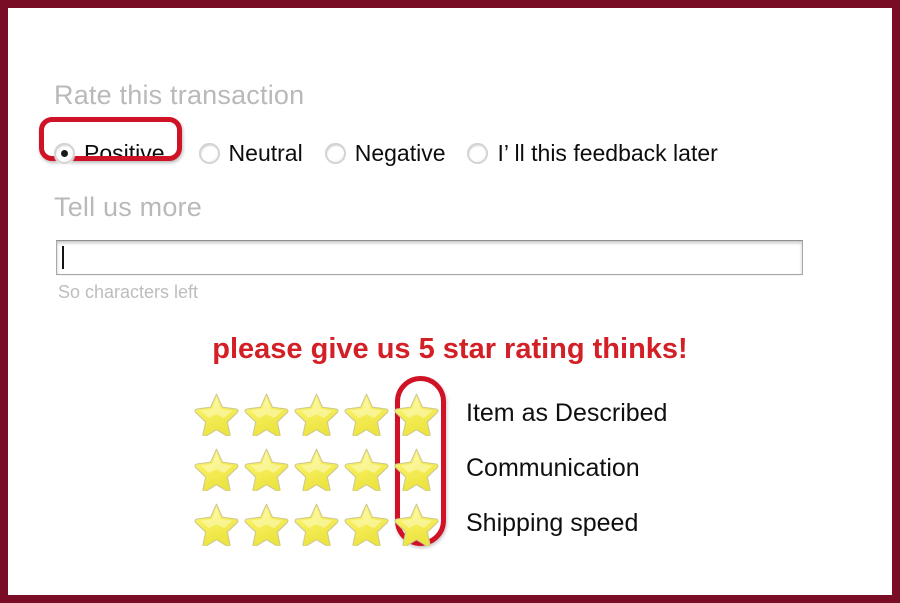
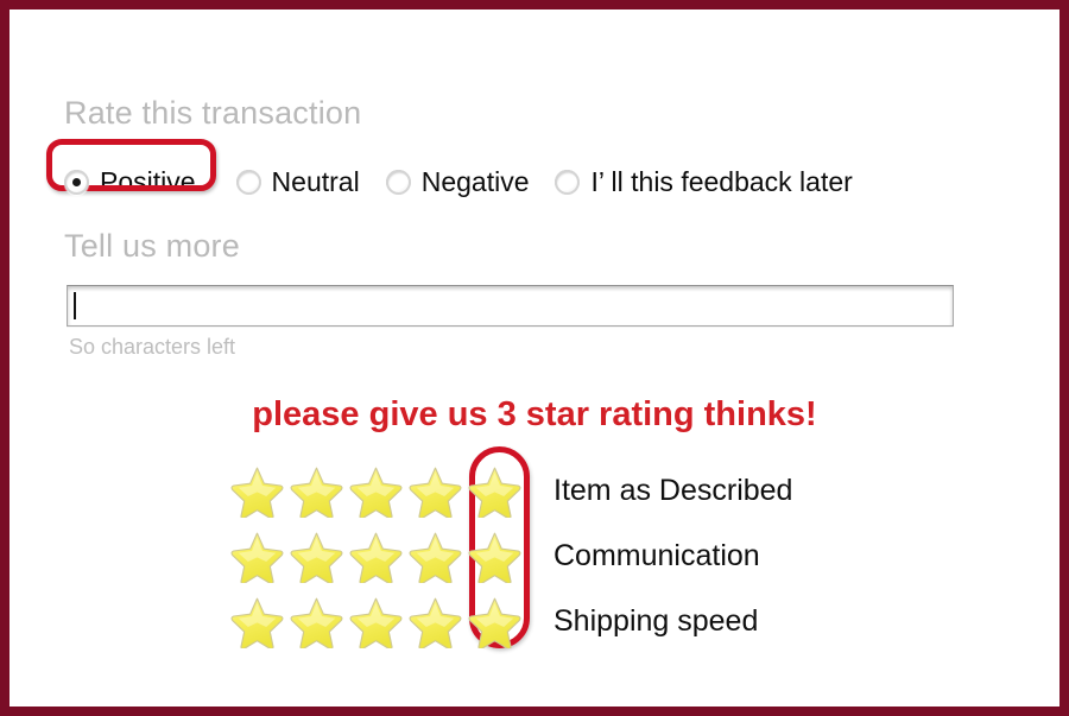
  Rate this transaction
  Positive
  Neutral
  Negative
  I’ ll this feedback later
  Tell us more
  So characters left
- please give us 5 star rating thinks!
+ please give us 3 star rating thinks!
  Item as Described
  Communication
  Shipping speed
